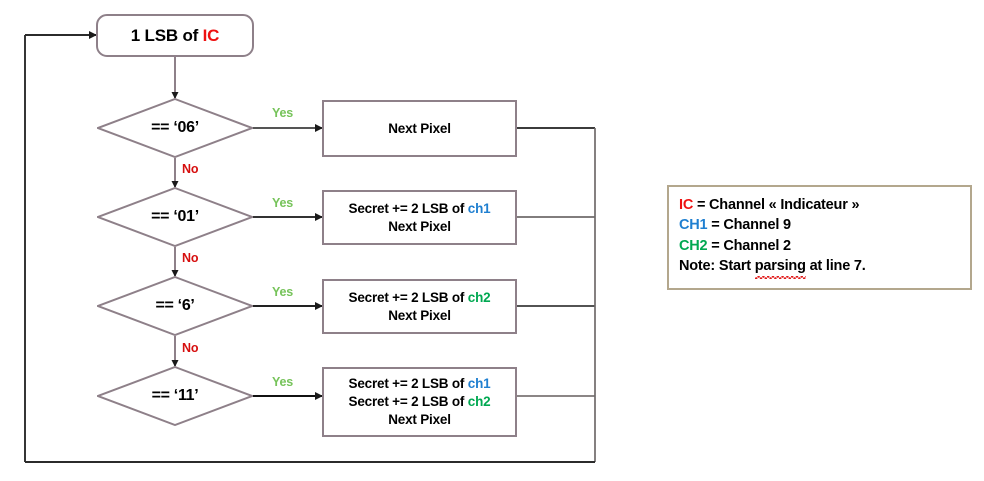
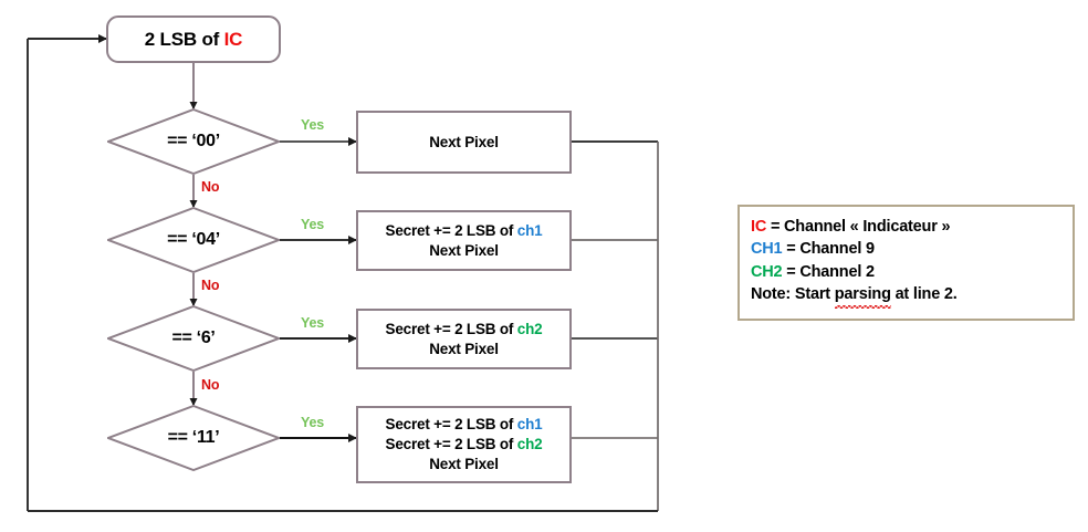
- 1 LSB of IC
+ 2 LSB of IC
- == ‘06’
+ == ‘00’
  Yes
  No
  Next Pixel
- == ‘01’
+ == ‘04’
  Yes
  No
  Secret += 2 LSB of ch1
  Next Pixel
  == ‘6’
  Yes
  No
  Secret += 2 LSB of ch2
  Next Pixel
  == ‘11’
  Yes
  Secret += 2 LSB of ch1
  Secret += 2 LSB of ch2
  Next Pixel
  IC = Channel « Indicateur »
  CH1 = Channel 9
  CH2 = Channel 2
- Note: Start parsing at line 7.
+ Note: Start parsing at line 2.
